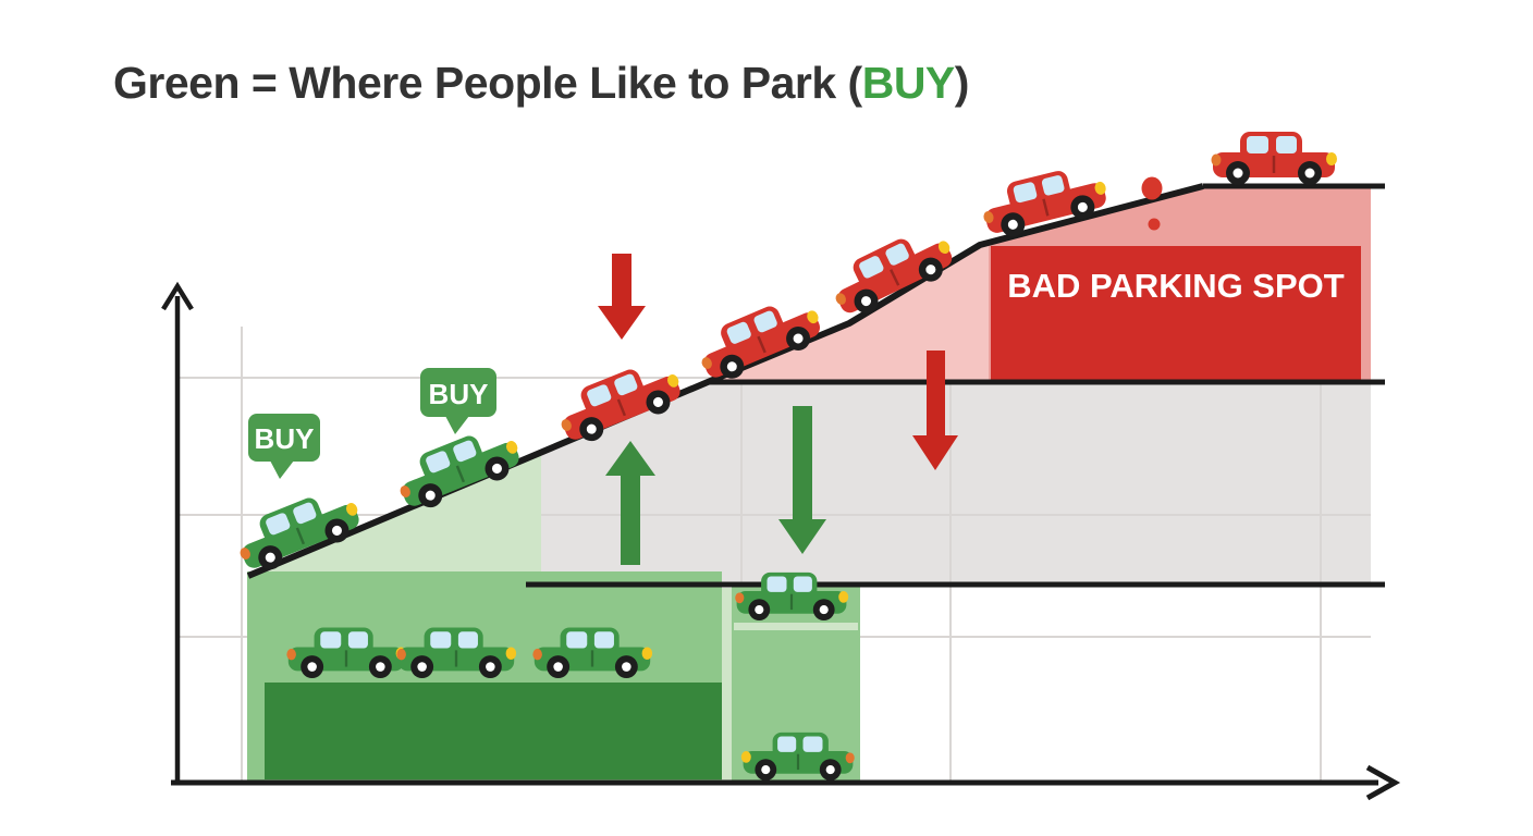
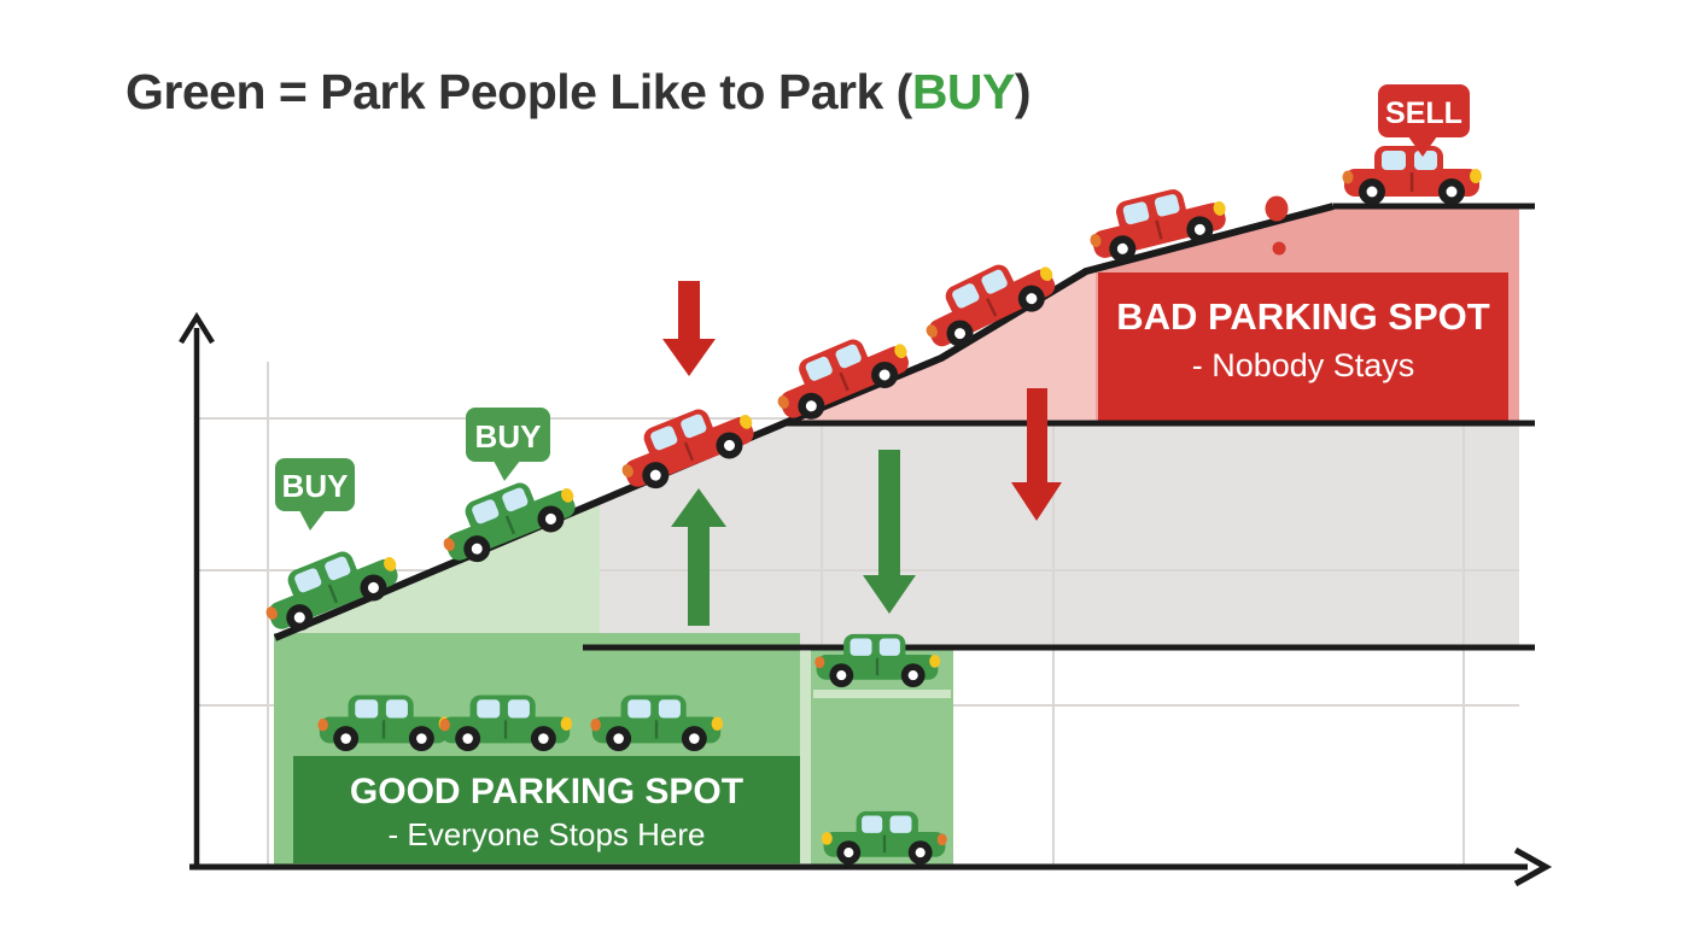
  BAD PARKING SPOT
+ - Nobody Stays
+ GOOD PARKING SPOT
+ - Everyone Stops Here
  BUY
  BUY
+ SELL
- Green = Where People Like to Park (BUY)
+ Green = Park People Like to Park (BUY)
